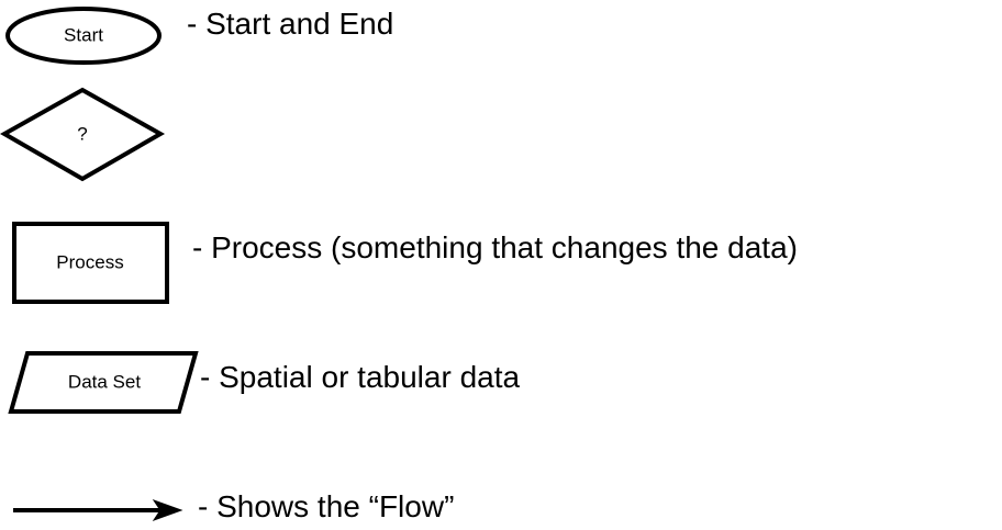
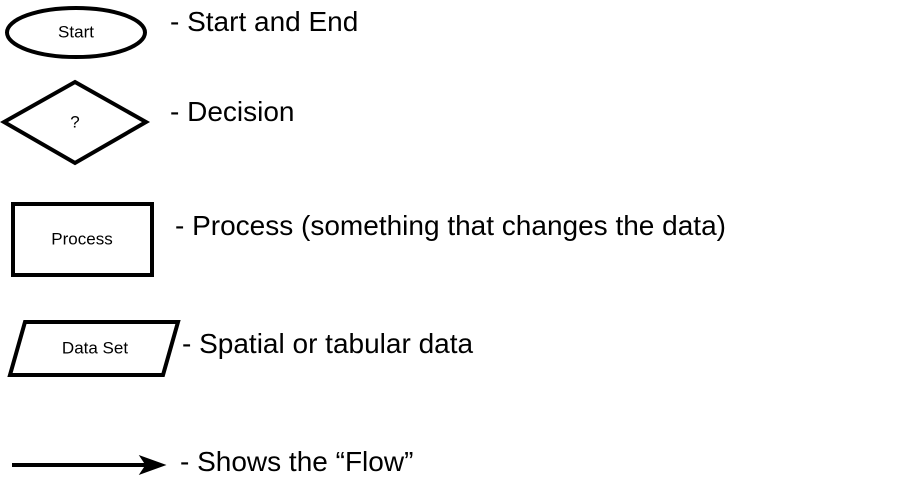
  Start
  - Start and End
  ?
+ - Decision
  Process
  - Process (something that changes the data)
  Data Set
  - Spatial or tabular data
  - Shows the “Flow”
